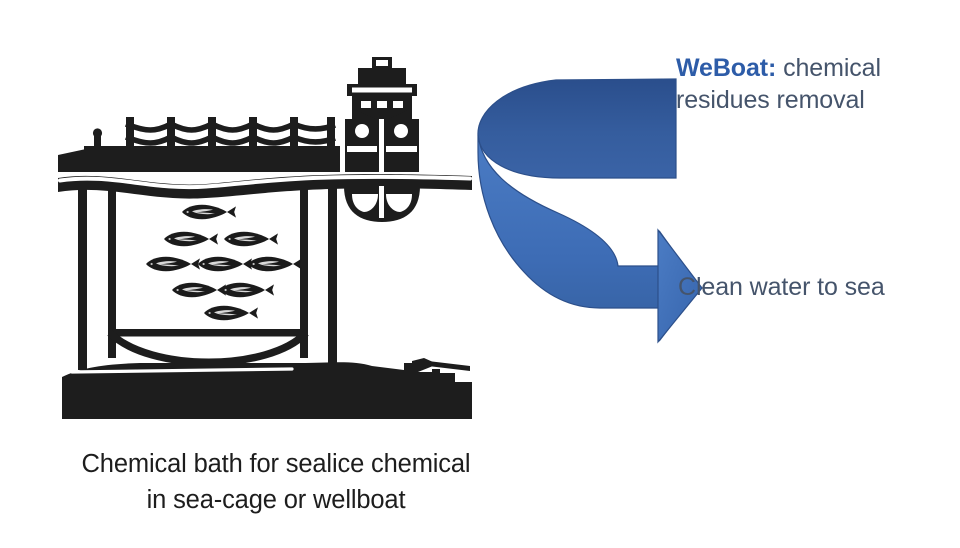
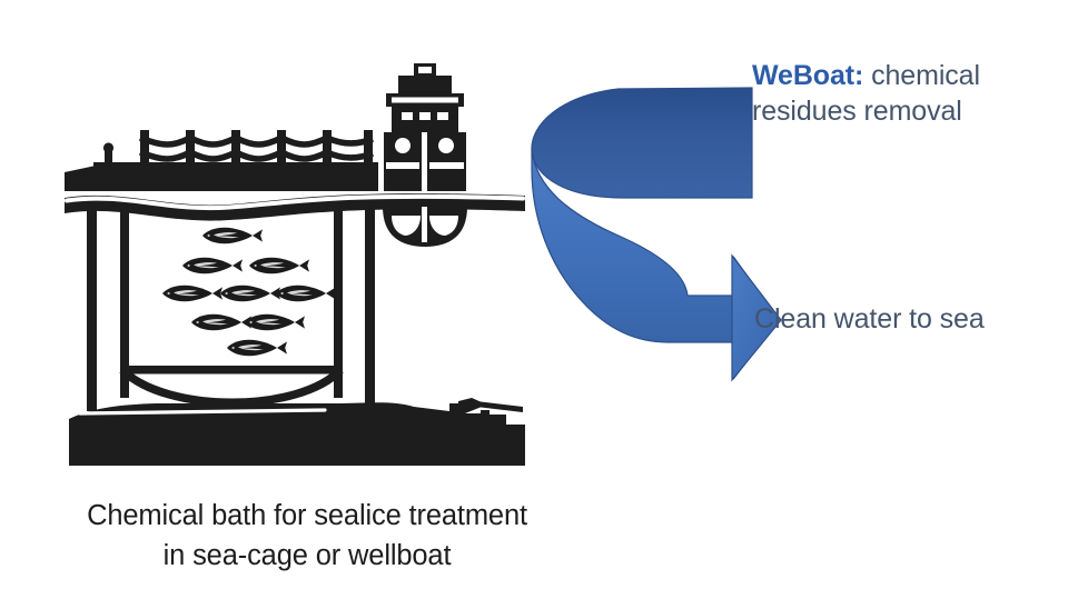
  WeBoat: chemical residues removal
  Clean water to sea
- Chemical bath for sealice chemical
+ Chemical bath for sealice treatment
  in sea-cage or wellboat
